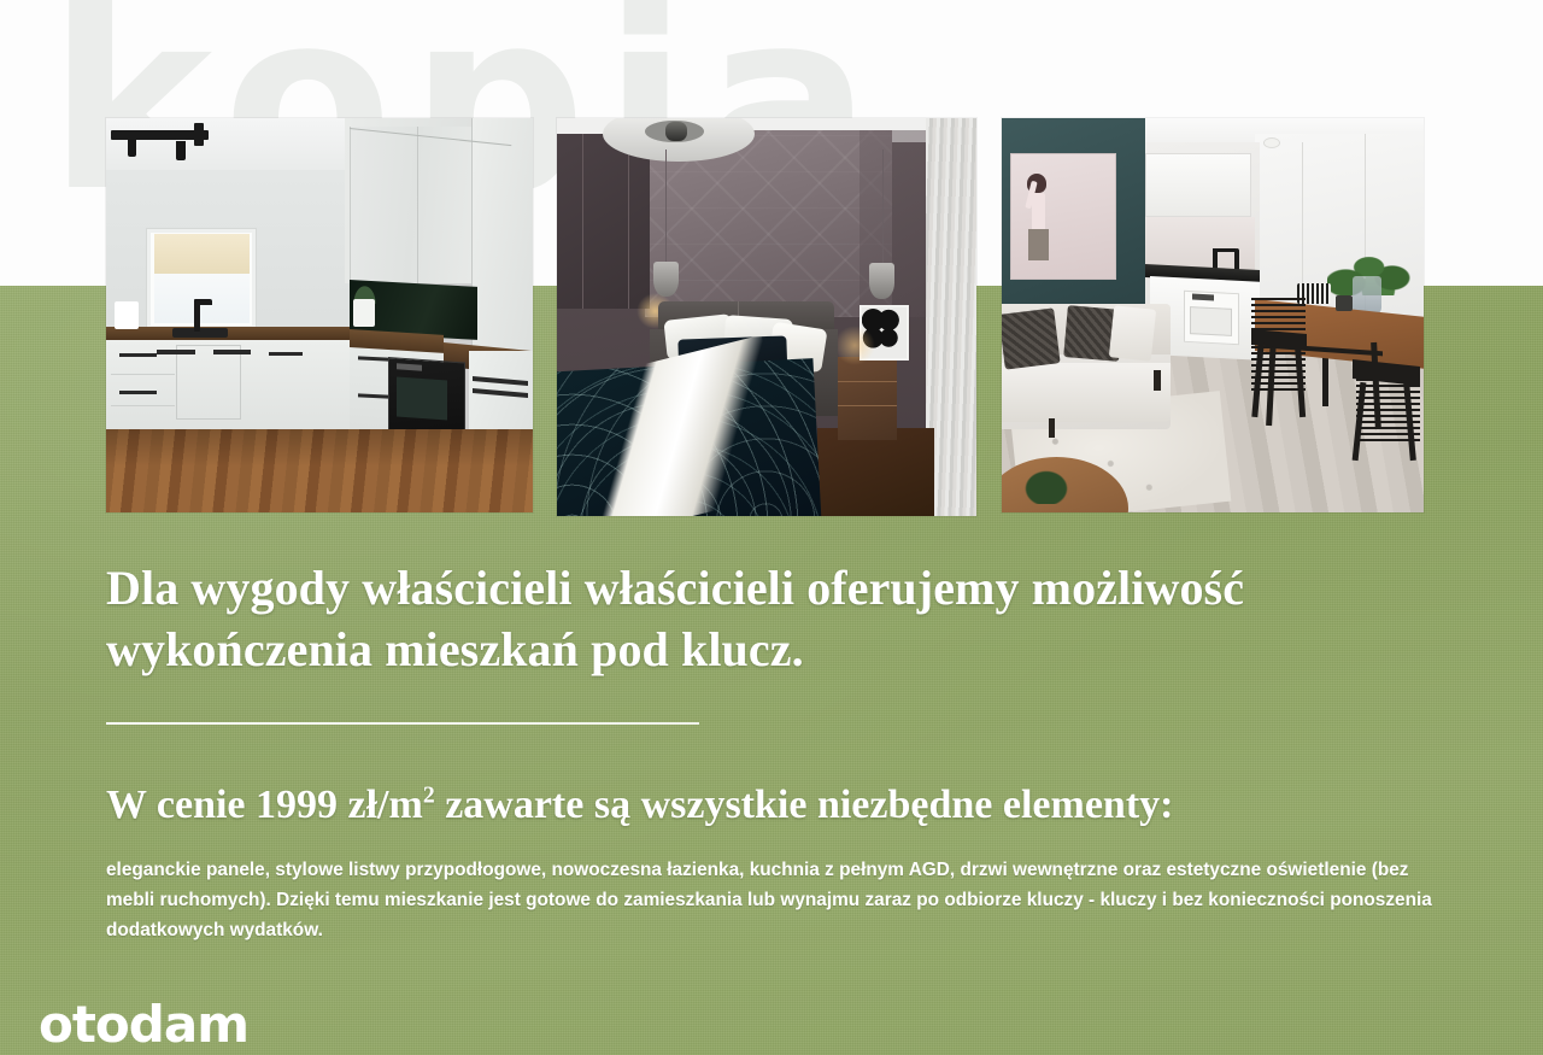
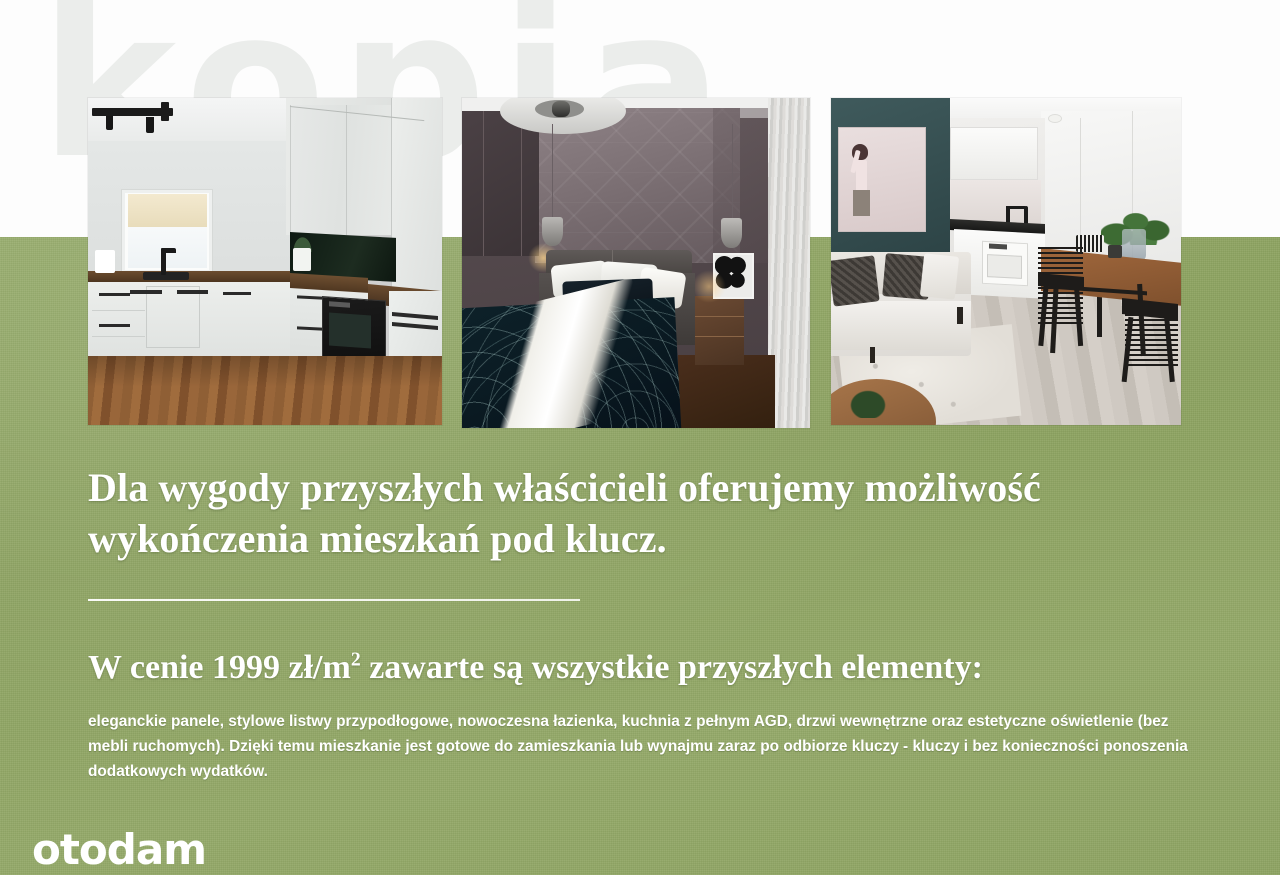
  kopia
- Dla wygody właścicieli właścicieli oferujemy możliwość wykończenia mieszkań pod klucz.
+ Dla wygody przyszłych właścicieli oferujemy możliwość wykończenia mieszkań pod klucz.
- W cenie 1999 zł/m2 zawarte są wszystkie niezbędne elementy:
+ W cenie 1999 zł/m2 zawarte są wszystkie przyszłych elementy:
  eleganckie panele, stylowe listwy przypodłogowe, nowoczesna łazienka, kuchnia z pełnym AGD, drzwi wewnętrzne oraz estetyczne oświetlenie (bez mebli ruchomych). Dzięki temu mieszkanie jest gotowe do zamieszkania lub wynajmu zaraz po odbiorze kluczy - kluczy i bez konieczności ponoszenia dodatkowych wydatków.
  otodam
